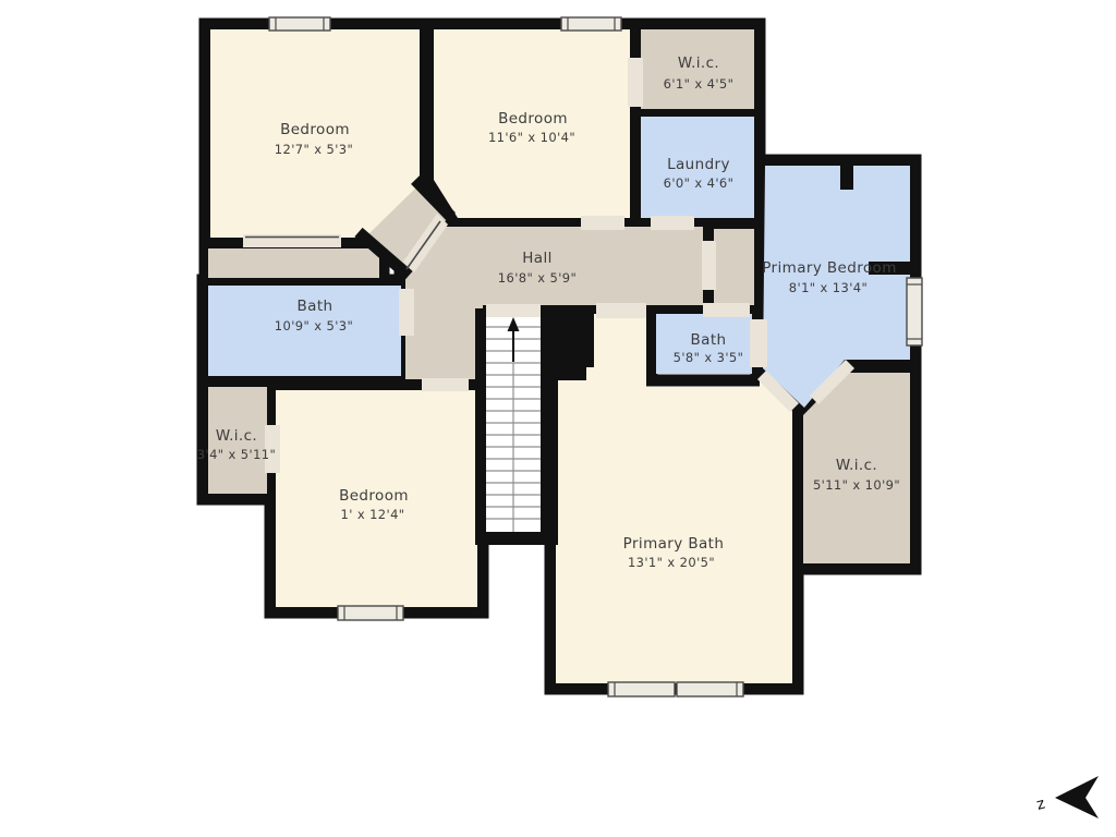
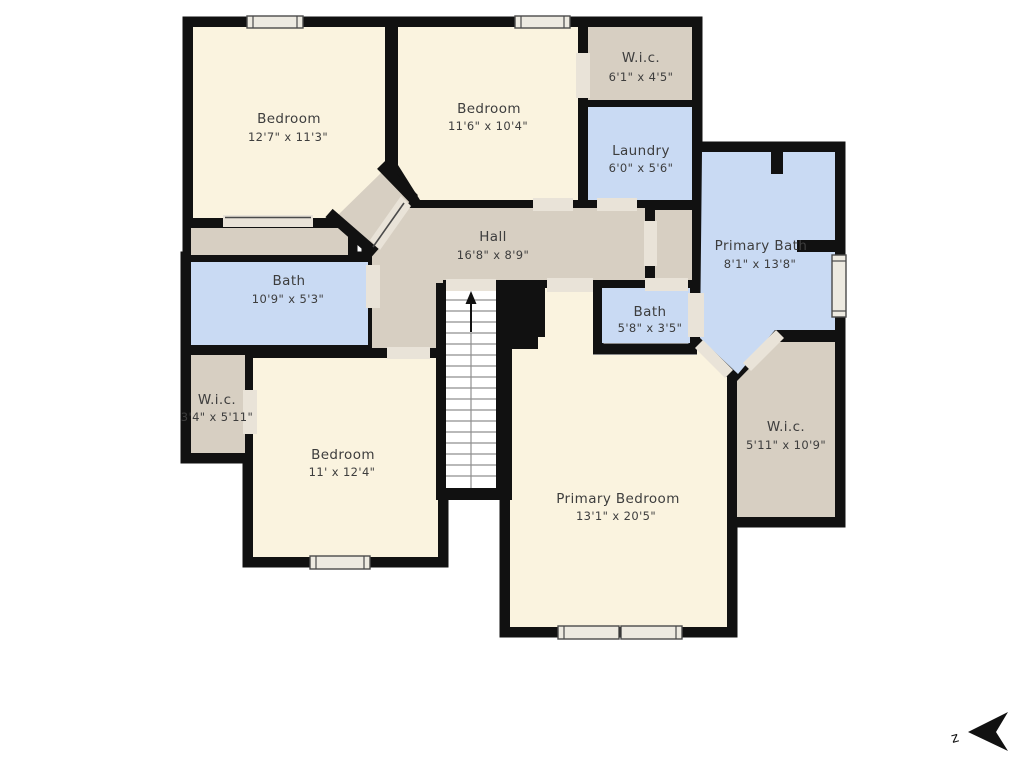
  Bedroom
- 12'7" x 5'3"
+ 12'7" x 11'3"
  Bedroom
  11'6" x 10'4"
  W.i.c.
  6'1" x 4'5"
  Laundry
- 6'0" x 4'6"
+ 6'0" x 5'6"
  Hall
- 16'8" x 5'9"
+ 16'8" x 8'9"
- Primary Bedroom
+ Primary Bath
- 8'1" x 13'4"
+ 8'1" x 13'8"
  Bath
  10'9" x 5'3"
  Bath
  5'8" x 3'5"
  W.i.c.
  3'4" x 5'11"
  Bedroom
- 1' x 12'4"
+ 11' x 12'4"
- Primary Bath
+ Primary Bedroom
  13'1" x 20'5"
  W.i.c.
  5'11" x 10'9"
